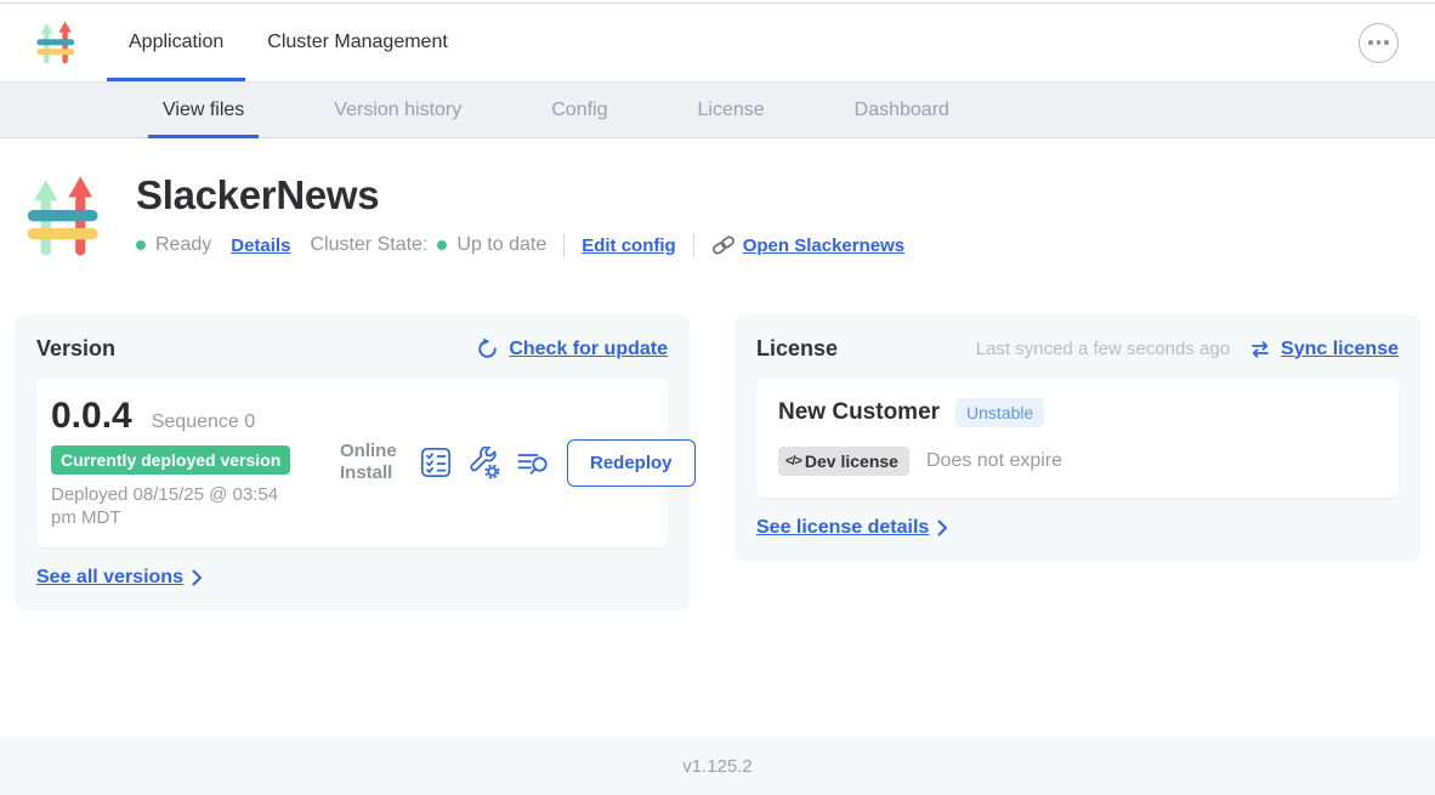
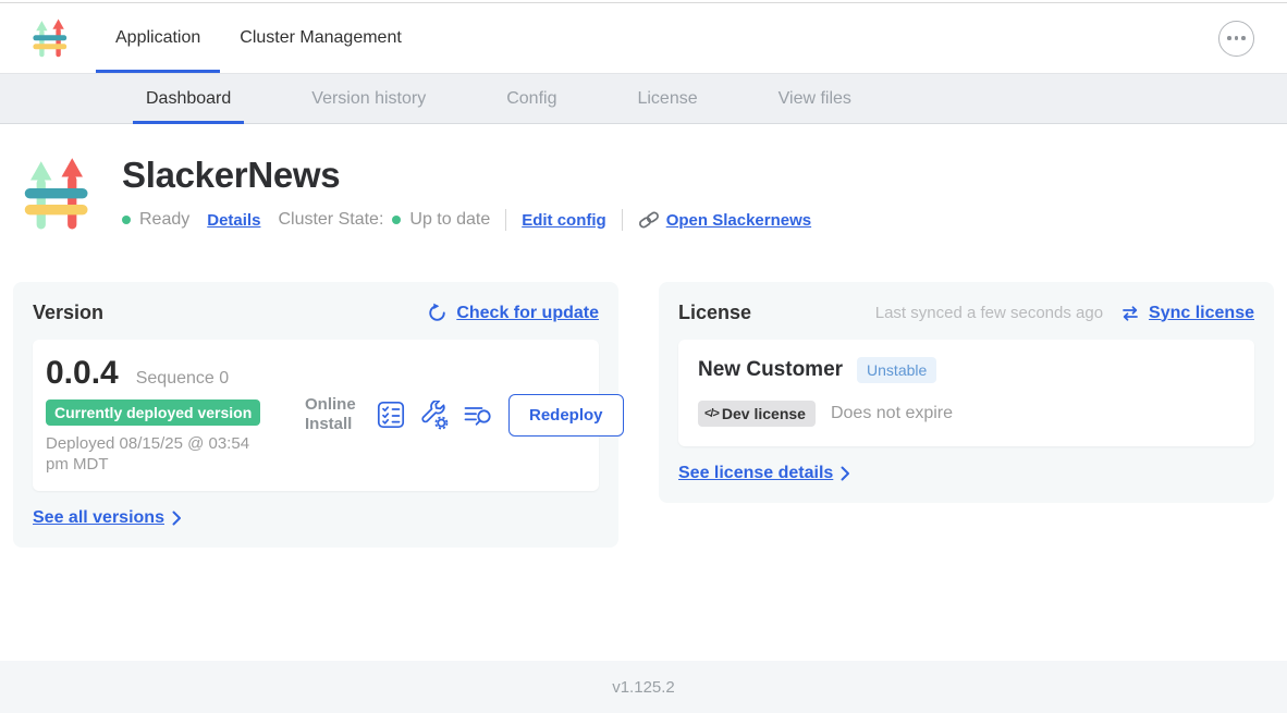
  Application
  Cluster Management
- View files
+ Dashboard
  Version history
  Config
  License
- Dashboard
+ View files
  SlackerNews
  Ready
  Details
  Cluster State:
  Up to date
  Edit config
  Open Slackernews
  Version
  Check for update
  0.0.4
  Sequence 0
  Currently deployed version
  Deployed 08/15/25 @ 03:54 pm MDT
  Online Install
  Redeploy
  See all versions
  License
  Last synced a few seconds ago
  Sync license
  New Customer
  Unstable
  </>
  Dev license
  Does not expire
  See license details
  v1.125.2
